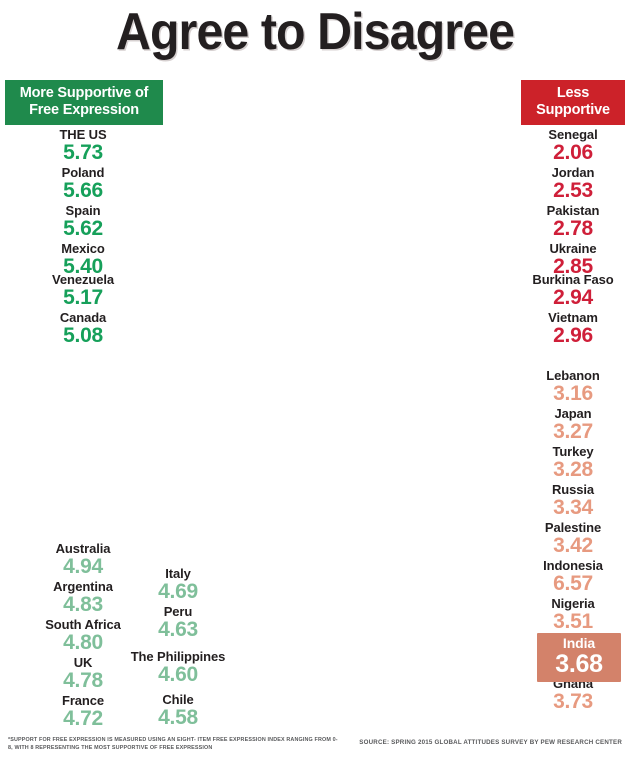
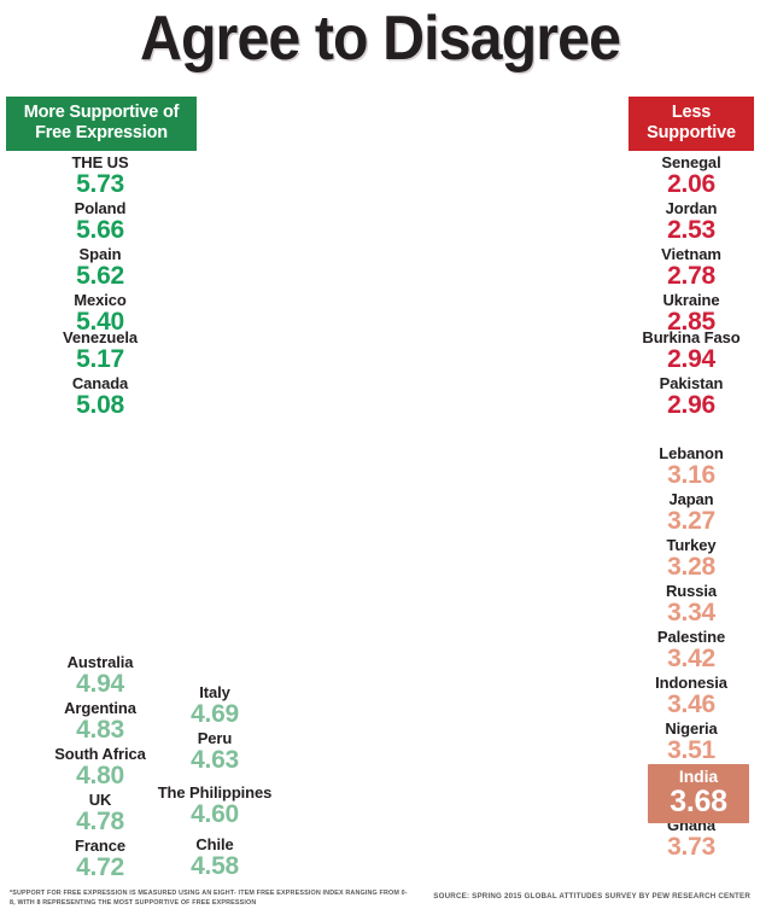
  Agree to Disagree
  More Supportive of Free Expression
  Less Supportive
  THE US
  5.73
  Poland
  5.66
  Spain
  5.62
  Mexico
  5.40
  Venezuela
  5.17
  Canada
  5.08
  Australia
  4.94
  Argentina
  4.83
  South Africa
  4.80
  UK
  4.78
  France
  4.72
  Italy
  4.69
  Peru
  4.63
  The Philippines
  4.60
  Chile
  4.58
  Senegal
  2.06
  Jordan
  2.53
- Pakistan
+ Vietnam
  2.78
  Ukraine
  2.85
  Burkina Faso
  2.94
- Vietnam
+ Pakistan
  2.96
  Lebanon
  3.16
  Japan
  3.27
  Turkey
  3.28
  Russia
  3.34
  Palestine
  3.42
  Indonesia
- 6.57
+ 3.46
  Nigeria
  3.51
  Ghana
  3.73
  India
  3.68
